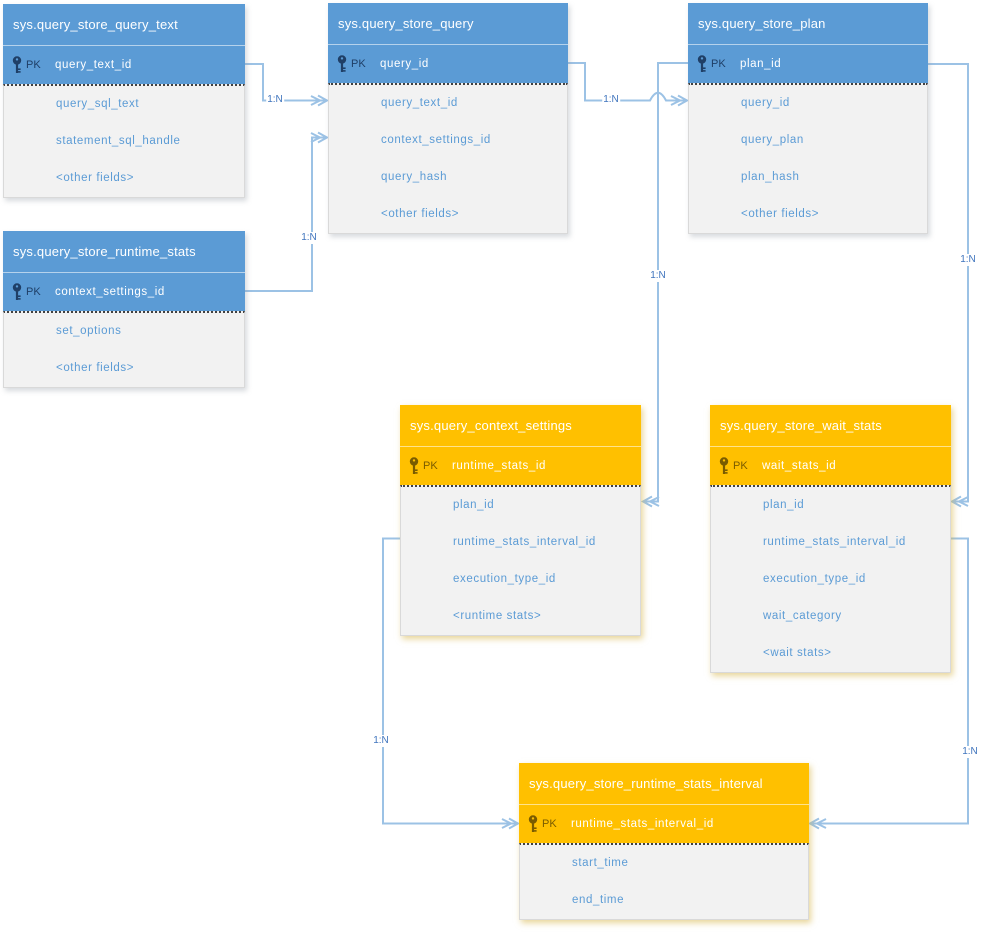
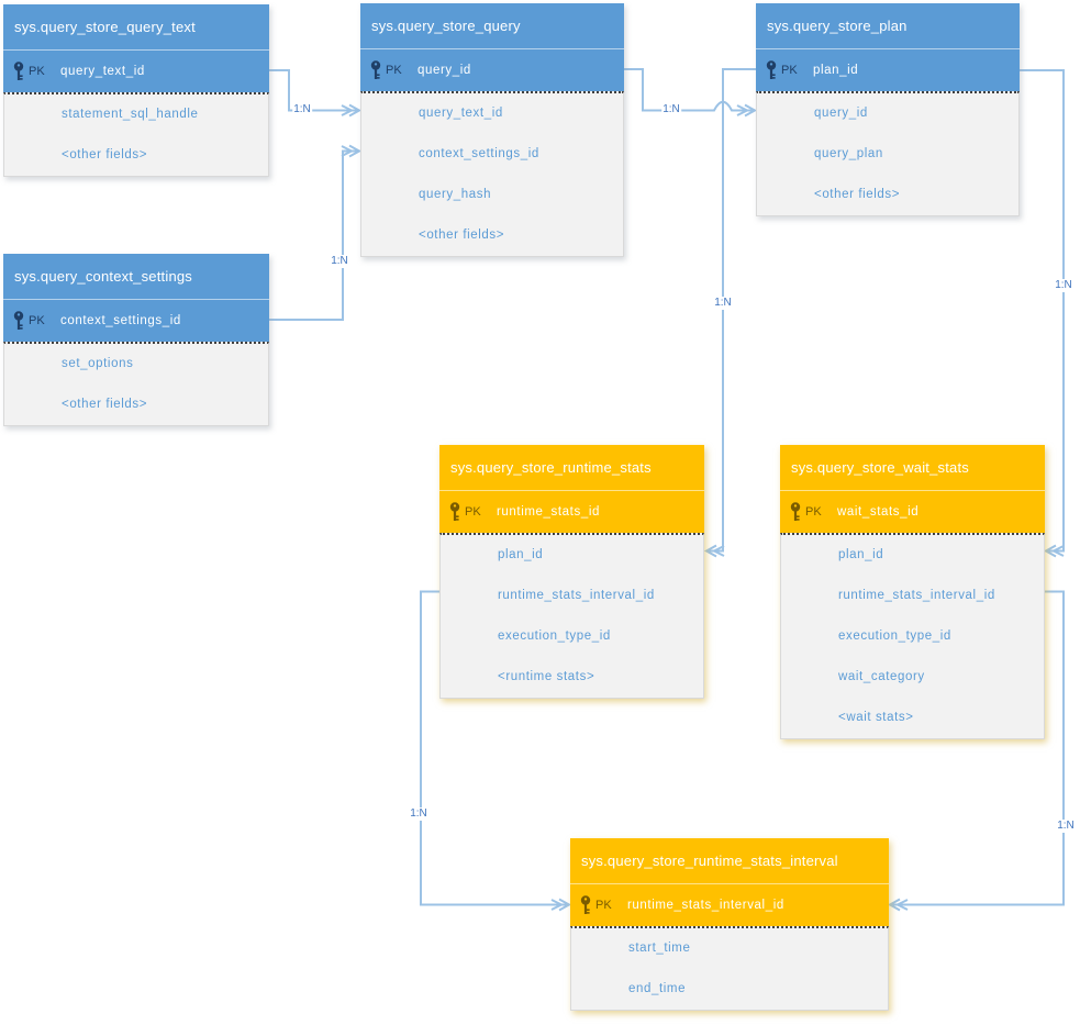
  1:N
  1:N
  1:N
  1:N
  1:N
  1:N
  1:N
  sys.query_store_query_text
  PK
  query_text_id
- query_sql_text
  statement_sql_handle
  <other fields>
  sys.query_store_query
  PK
  query_id
  query_text_id
  context_settings_id
  query_hash
  <other fields>
  sys.query_store_plan
  PK
  plan_id
  query_id
  query_plan
- plan_hash
  <other fields>
- sys.query_store_runtime_stats
+ sys.query_context_settings
  PK
  context_settings_id
  set_options
  <other fields>
- sys.query_context_settings
+ sys.query_store_runtime_stats
  PK
  runtime_stats_id
  plan_id
  runtime_stats_interval_id
  execution_type_id
  <runtime stats>
  sys.query_store_wait_stats
  PK
  wait_stats_id
  plan_id
  runtime_stats_interval_id
  execution_type_id
  wait_category
  <wait stats>
  sys.query_store_runtime_stats_interval
  PK
  runtime_stats_interval_id
  start_time
  end_time
